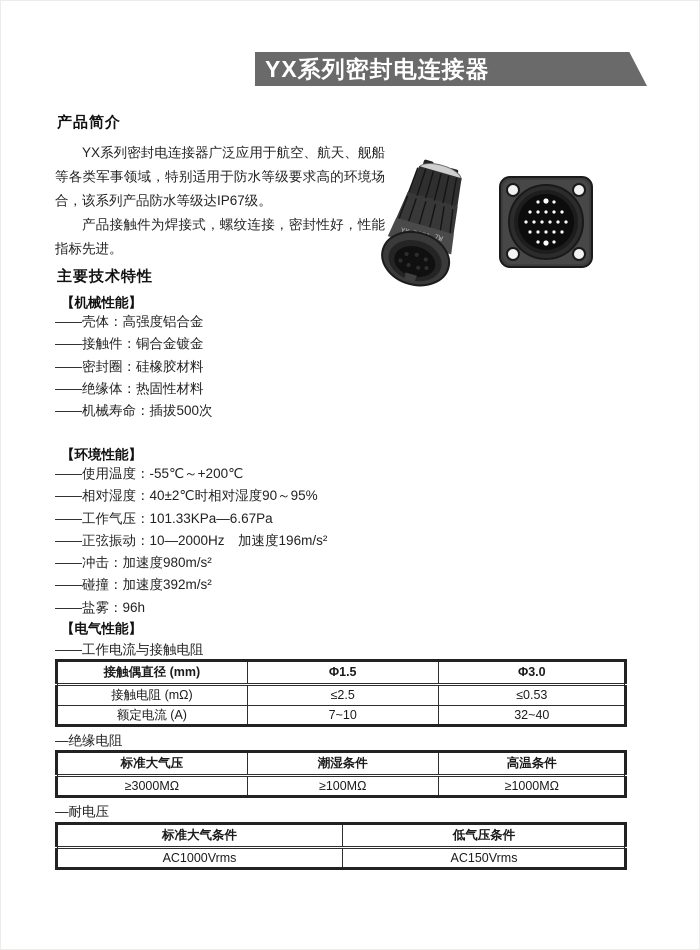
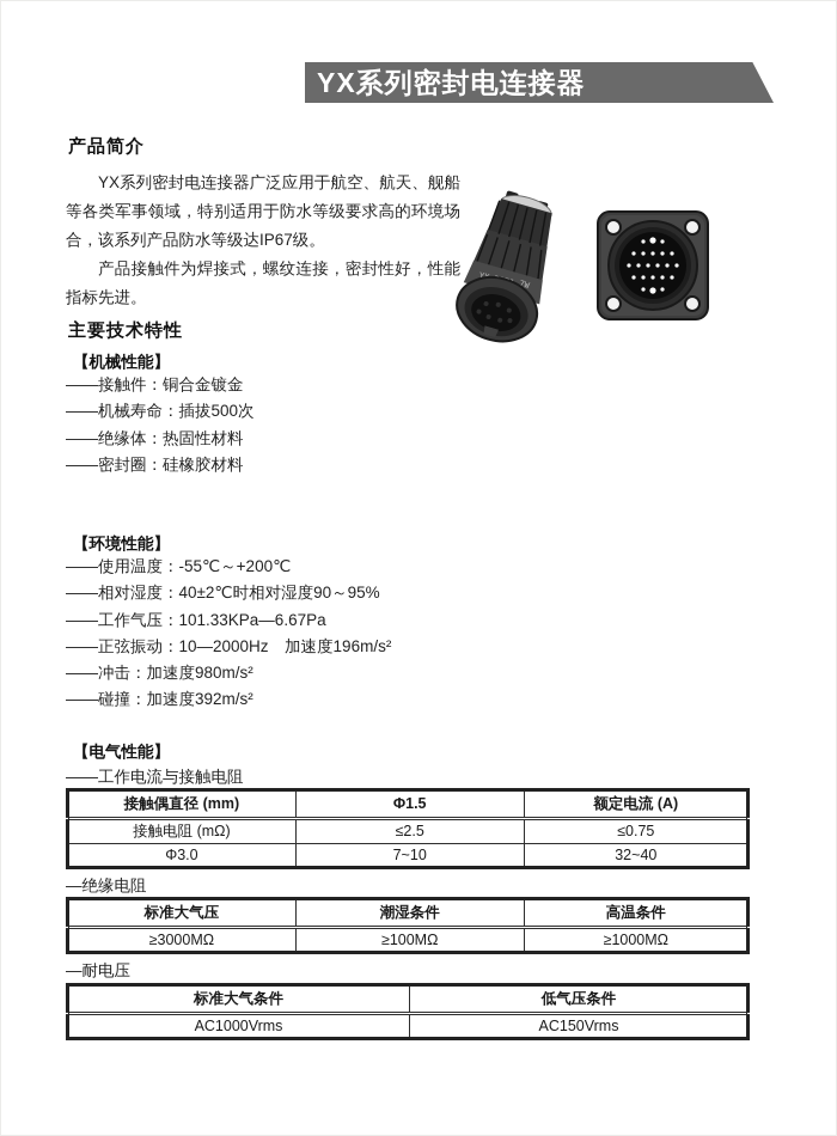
  YX系列密封电连接器
  产品简介
  YX系列密封电连接器广泛应用于航空、航天、舰船等各类军事领域，特别适用于防水等级要求高的环境场合，该系列产品防水等级达IP67级。
  产品接触件为焊接式，螺纹连接，密封性好，性能指标先进。
  主要技术特性
  【机械性能】
- ——壳体：高强度铝合金
  ——接触件：铜合金镀金
- ——密封圈：硅橡胶材料
+ ——机械寿命：插拔500次
  ——绝缘体：热固性材料
- ——机械寿命：插拔500次
+ ——密封圈：硅橡胶材料
  【环境性能】
  ——使用温度：-55℃～+200℃
  ——相对湿度：40±2℃时相对湿度90～95%
  ——工作气压：101.33KPa—6.67Pa
  ——正弦振动：10—2000Hz 加速度196m/s²
  ——冲击：加速度980m/s²
  ——碰撞：加速度392m/s²
- ——盐雾：96h
  【电气性能】
  ——工作电流与接触电阻
- 接触偶直径 (mm)	Φ1.5	Φ3.0
+ 接触偶直径 (mm)	Φ1.5	额定电流 (A)
- 接触电阻 (mΩ)	≤2.5	≤0.53
+ 接触电阻 (mΩ)	≤2.5	≤0.75
- 额定电流 (A)	7~10	32~40
+ Φ3.0	7~10	32~40
  —绝缘电阻
  标准大气压	潮湿条件	高温条件
  ≥3000MΩ	≥100MΩ	≥1000MΩ
  —耐电压
  标准大气条件	低气压条件
  AC1000Vrms	AC150Vrms
